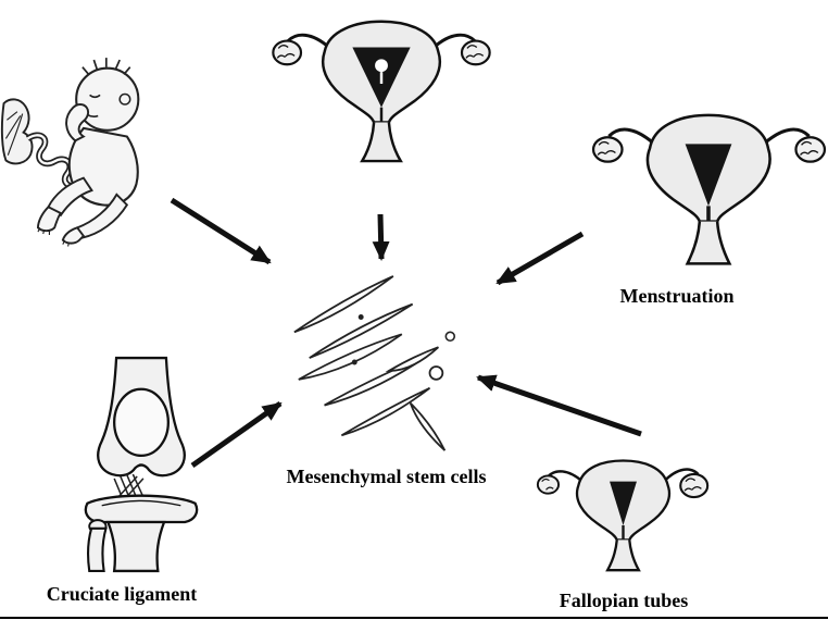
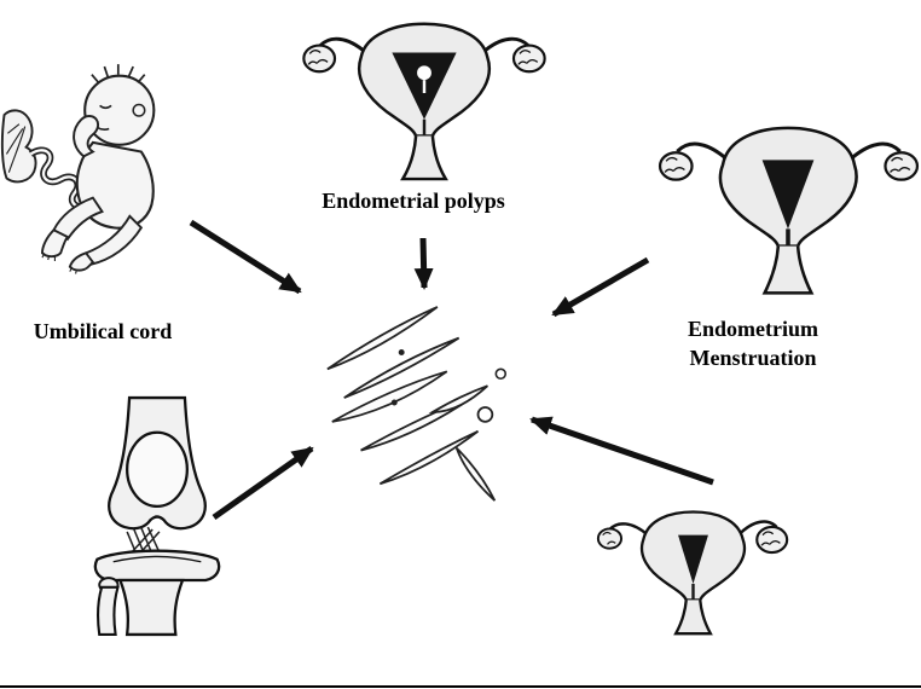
+ Umbilical cord
+ Endometrial polyps
+ Endometrium
  Menstruation
- Mesenchymal stem cells
- Cruciate ligament
- Fallopian tubes
